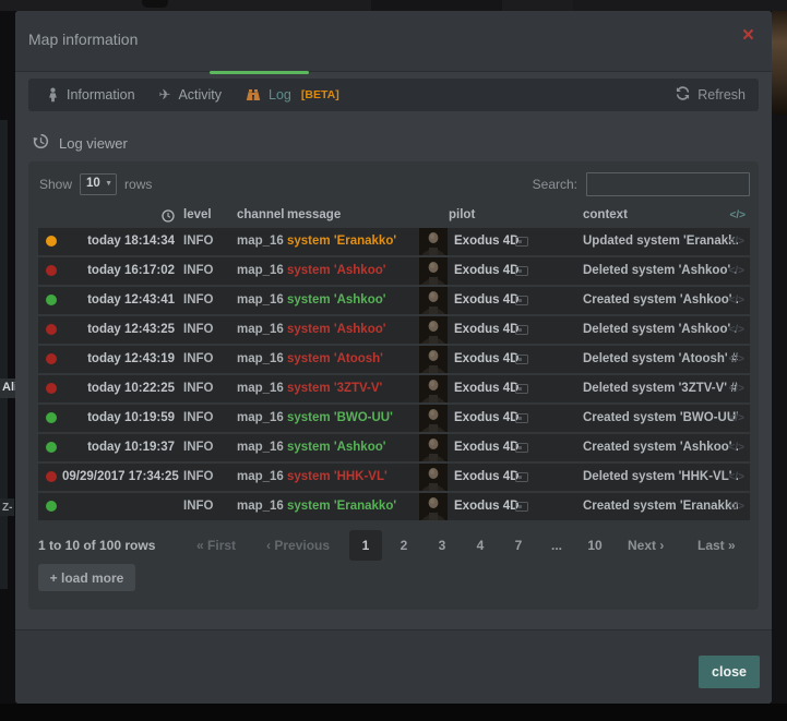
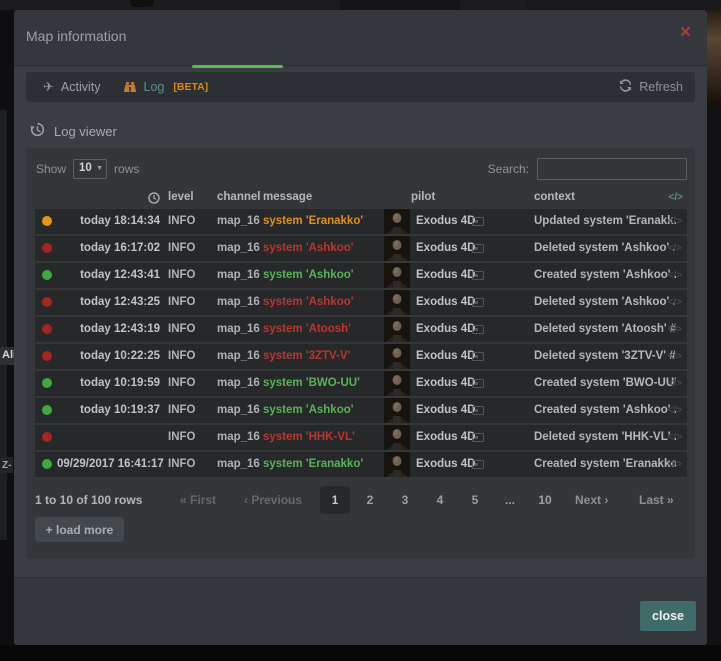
  Z-
  Map information
  ×
- Information
  ✈
  Activity
  Log
  [BETA]
  Refresh
  Log viewer
  Show
  10
  rows
  Search:
  level
  channel
  message
  pilot
  context
  </>
  today 18:14:34
  INFO
  map_16
  system 'Eranakko'
  Exodus 4
  Updated system 'Eranakk.
  </>
  today 16:17:02
  INFO
  map_16
  system 'Ashkoo'
  Exodus 4
  Deleted system 'Ashkoo' .
  </>
  today 12:43:41
  INFO
  map_16
  system 'Ashkoo'
  Exodus 4
  Created system 'Ashkoo' .
  </>
  today 12:43:25
  INFO
  map_16
  system 'Ashkoo'
  Exodus 4
  Deleted system 'Ashkoo' .
  </>
  today 12:43:19
  INFO
  map_16
  system 'Atoosh'
  Exodus 4
  Deleted system 'Atoosh' #
  </>
  today 10:22:25
  INFO
  map_16
  system '3ZTV-V'
  Exodus 4
  Deleted system '3ZTV-V' #
  </>
  today 10:19:59
  INFO
  map_16
  system 'BWO-UU'
  Exodus 4
  Created system 'BWO-UU'
  </>
  today 10:19:37
  INFO
  map_16
  system 'Ashkoo'
  Exodus 4
  Created system 'Ashkoo' .
  </>
- 09/29/2017 17:34:25
  INFO
  map_16
  system 'HHK-VL'
  Exodus 4
  Deleted system 'HHK-VL' .
  </>
+ 09/29/2017 16:41:17
  INFO
  map_16
  system 'Eranakko'
  Exodus 4
  Created system 'Eranakko
  </>
  1 to 10 of 100 rows
  « First
  ‹ Previous
  Next ›
  Last »
  1
  2
  3
  4
- 7
+ 5
  ...
  10
  + load more
  close
